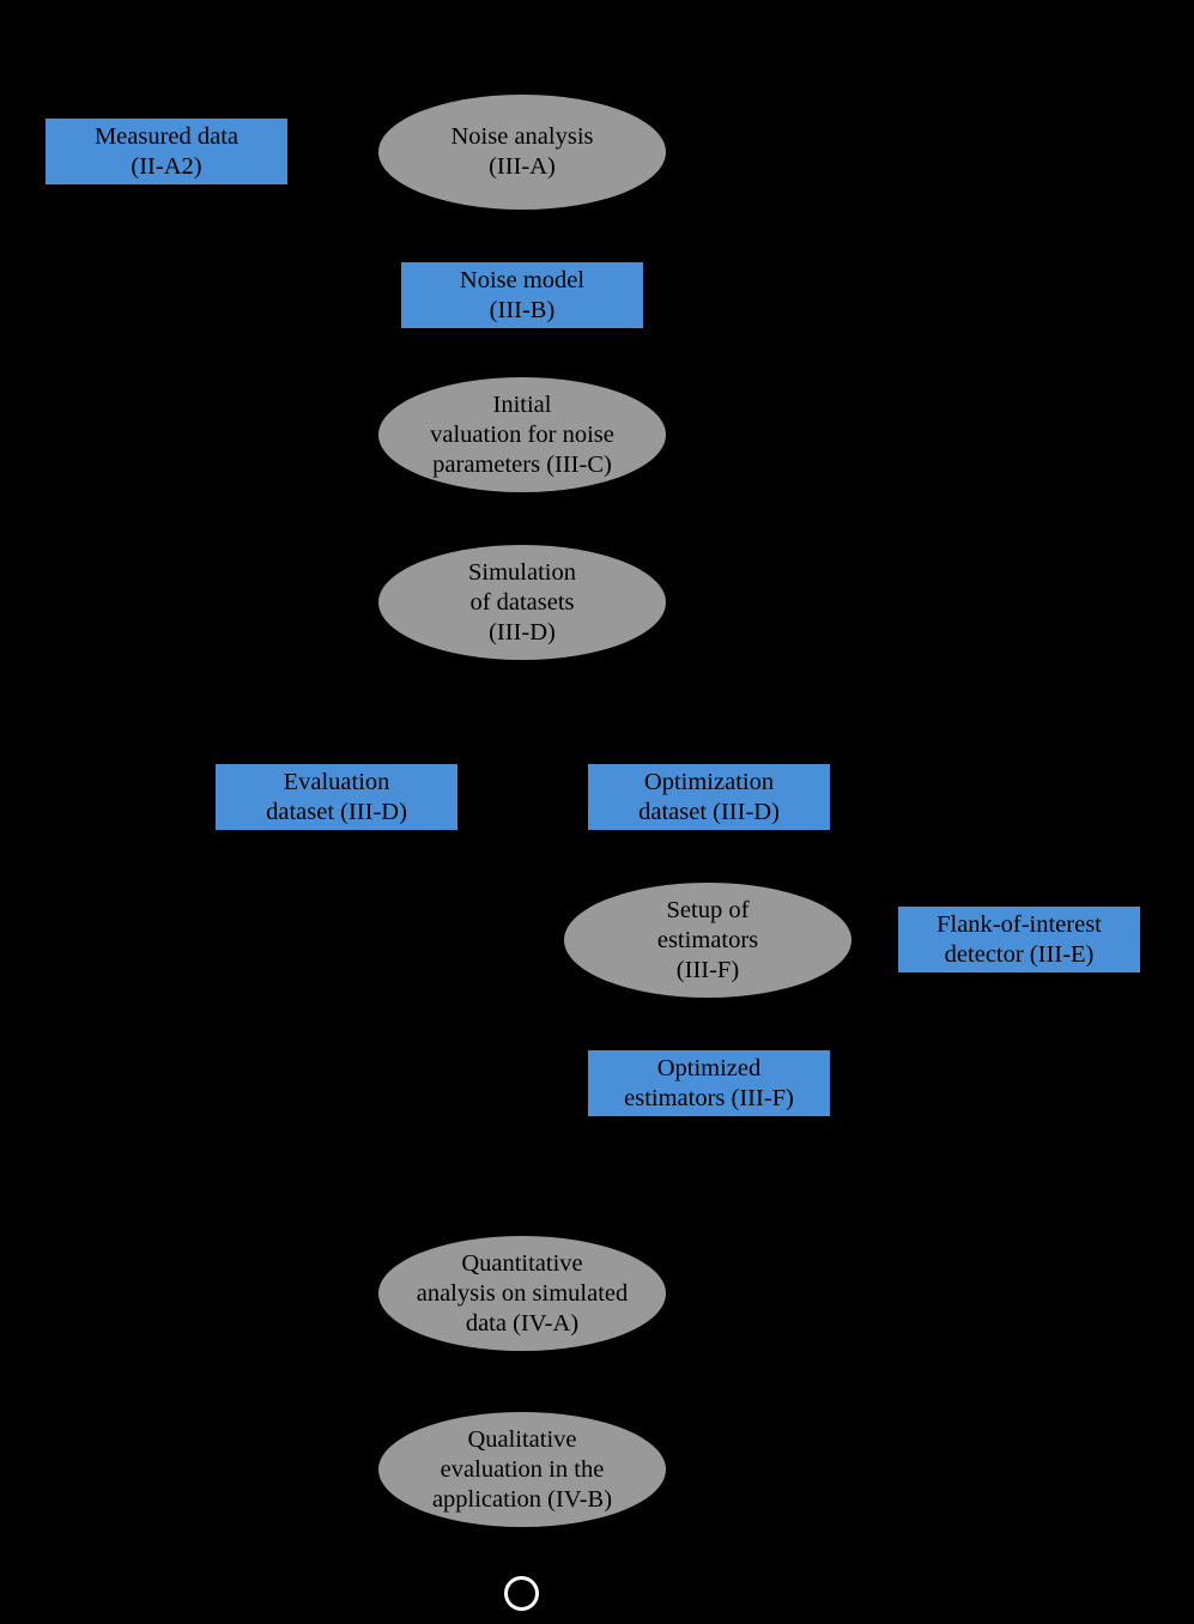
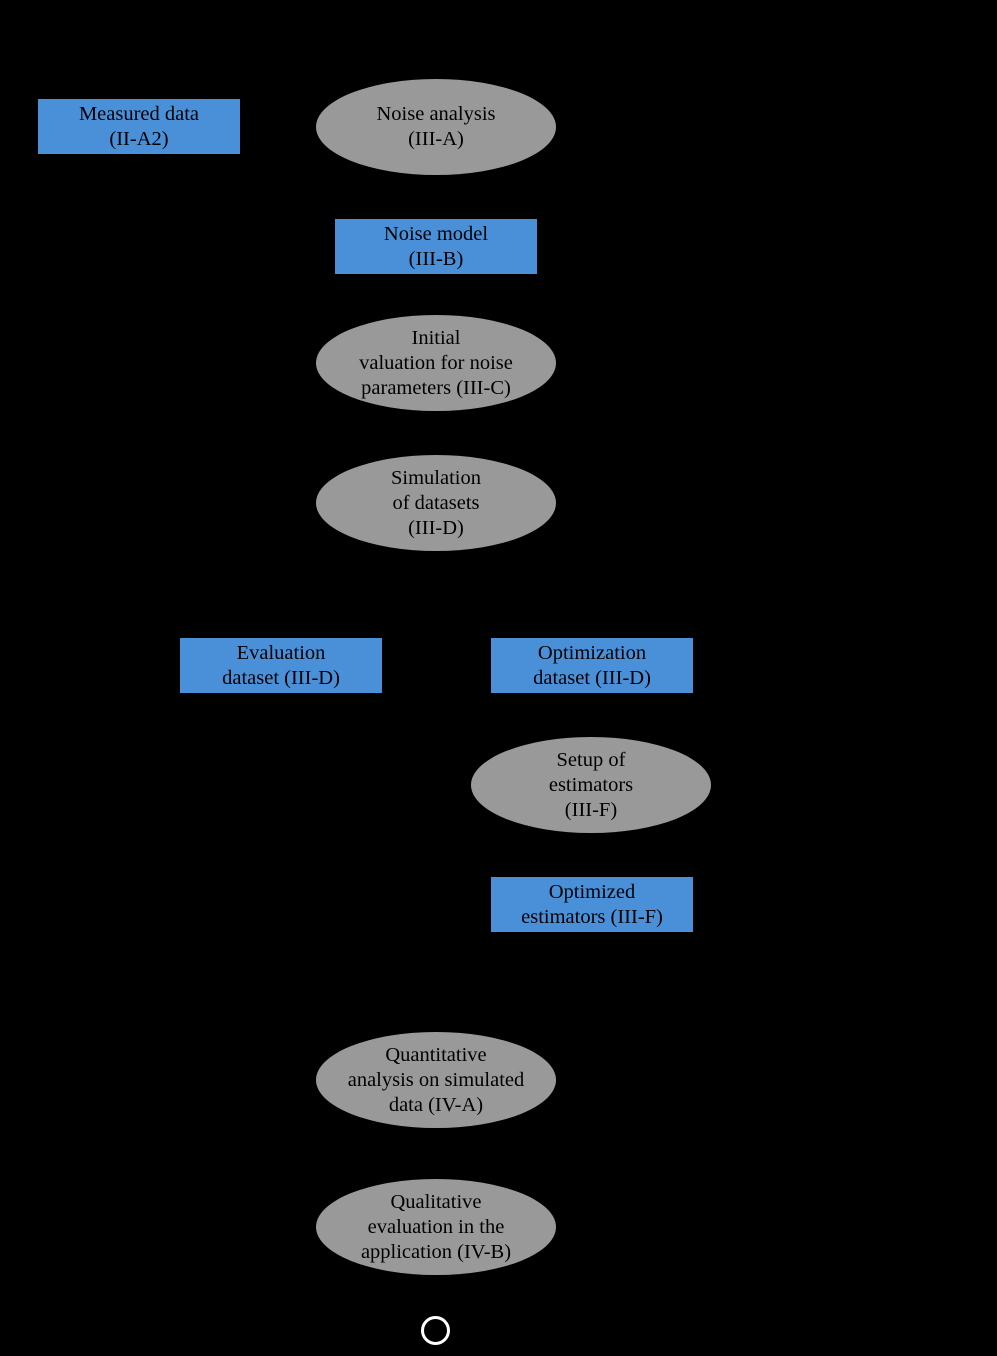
  Measured data
  (II-A2)
  Noise analysis
  (III-A)
  Noise model
  (III-B)
  Initial
  valuation for noise
  parameters (III-C)
  Simulation
  of datasets
  (III-D)
  Evaluation
  dataset (III-D)
  Optimization
  dataset (III-D)
  Setup of
  estimators
  (III-F)
- Flank-of-interest
- detector (III-E)
  Optimized
  estimators (III-F)
  Quantitative
  analysis on simulated
  data (IV-A)
  Qualitative
  evaluation in the
  application (IV-B)
